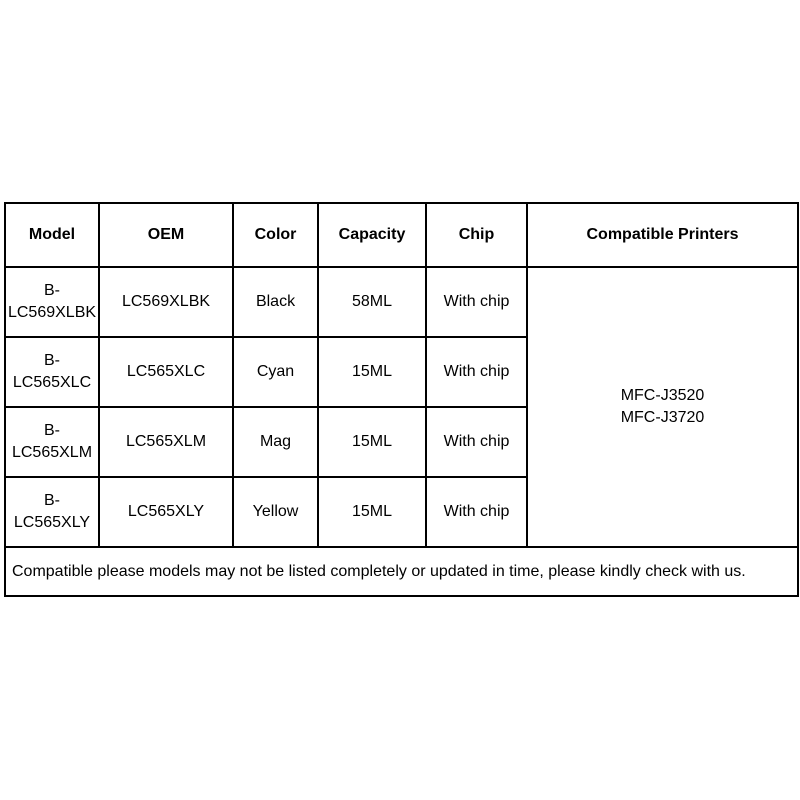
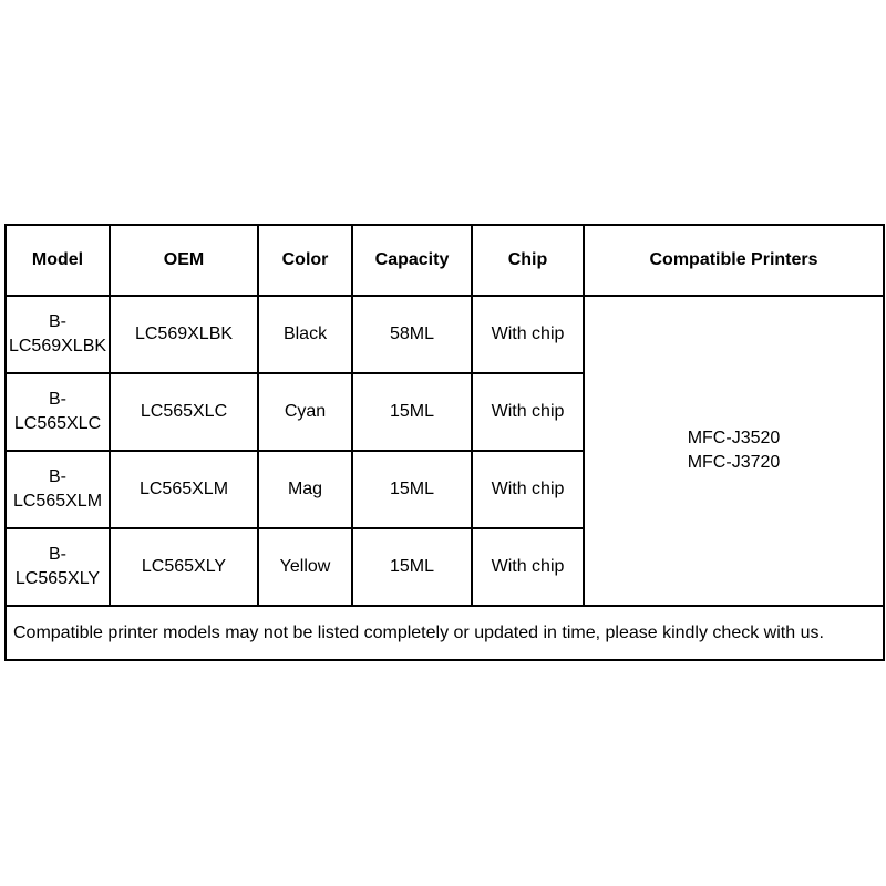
  Model	OEM	Color	Capacity	Chip	Compatible Printers
  B-LC569XLBK	LC569XLBK	Black	58ML	With chip	MFC-J3520 MFC-J3720
  B-LC565XLC	LC565XLC	Cyan	15ML	With chip
  B-LC565XLM	LC565XLM	Mag	15ML	With chip
  B-LC565XLY	LC565XLY	Yellow	15ML	With chip
- Compatible please models may not be listed completely or updated in time, please kindly check with us.
+ Compatible printer models may not be listed completely or updated in time, please kindly check with us.
